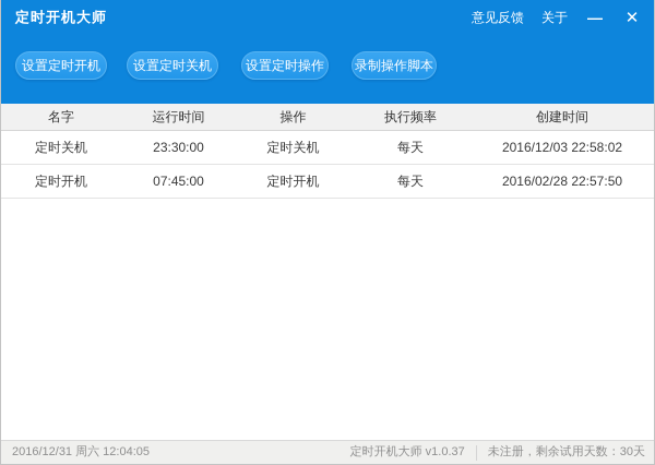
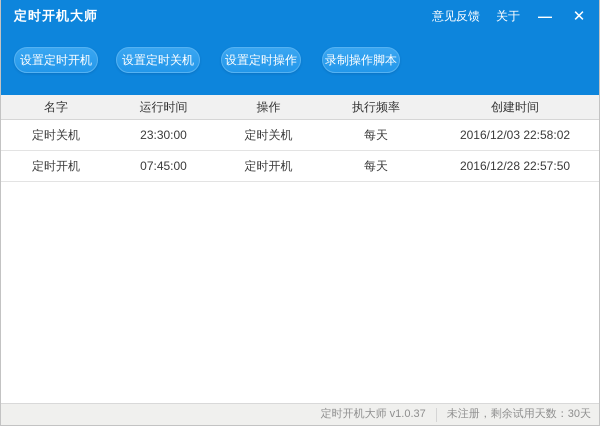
  定时开机大师
  意见反馈
  关于
  —
  ✕
  设置定时开机
  设置定时关机
  设置定时操作
  录制操作脚本
  名字
  运行时间
  操作
  执行频率
  创建时间
  定时关机
  23:30:00
  定时关机
  每天
  2016/12/03 22:58:02
  定时开机
  07:45:00
  定时开机
  每天
- 2016/02/28 22:57:50
+ 2016/12/28 22:57:50
- 2016/12/31 周六 12:04:05
  定时开机大师 v1.0.37
  未注册，剩余试用天数：30天
